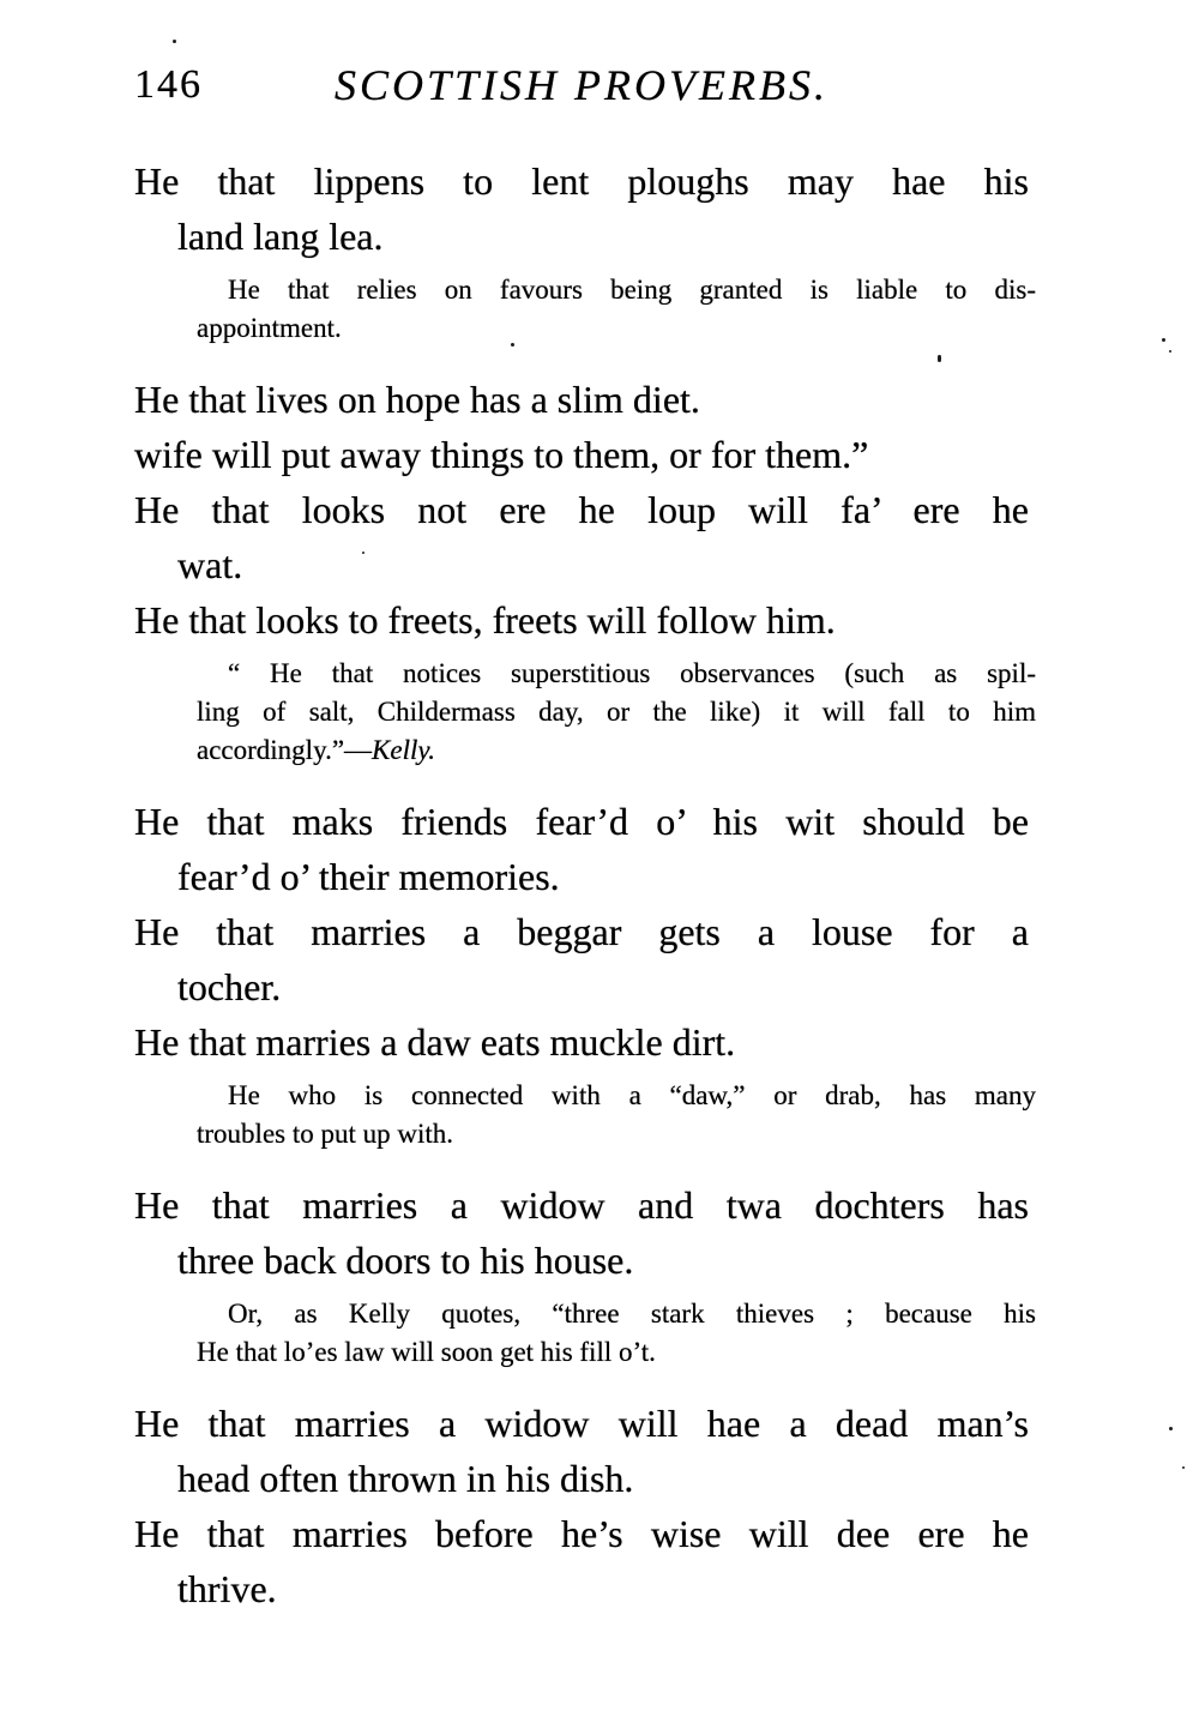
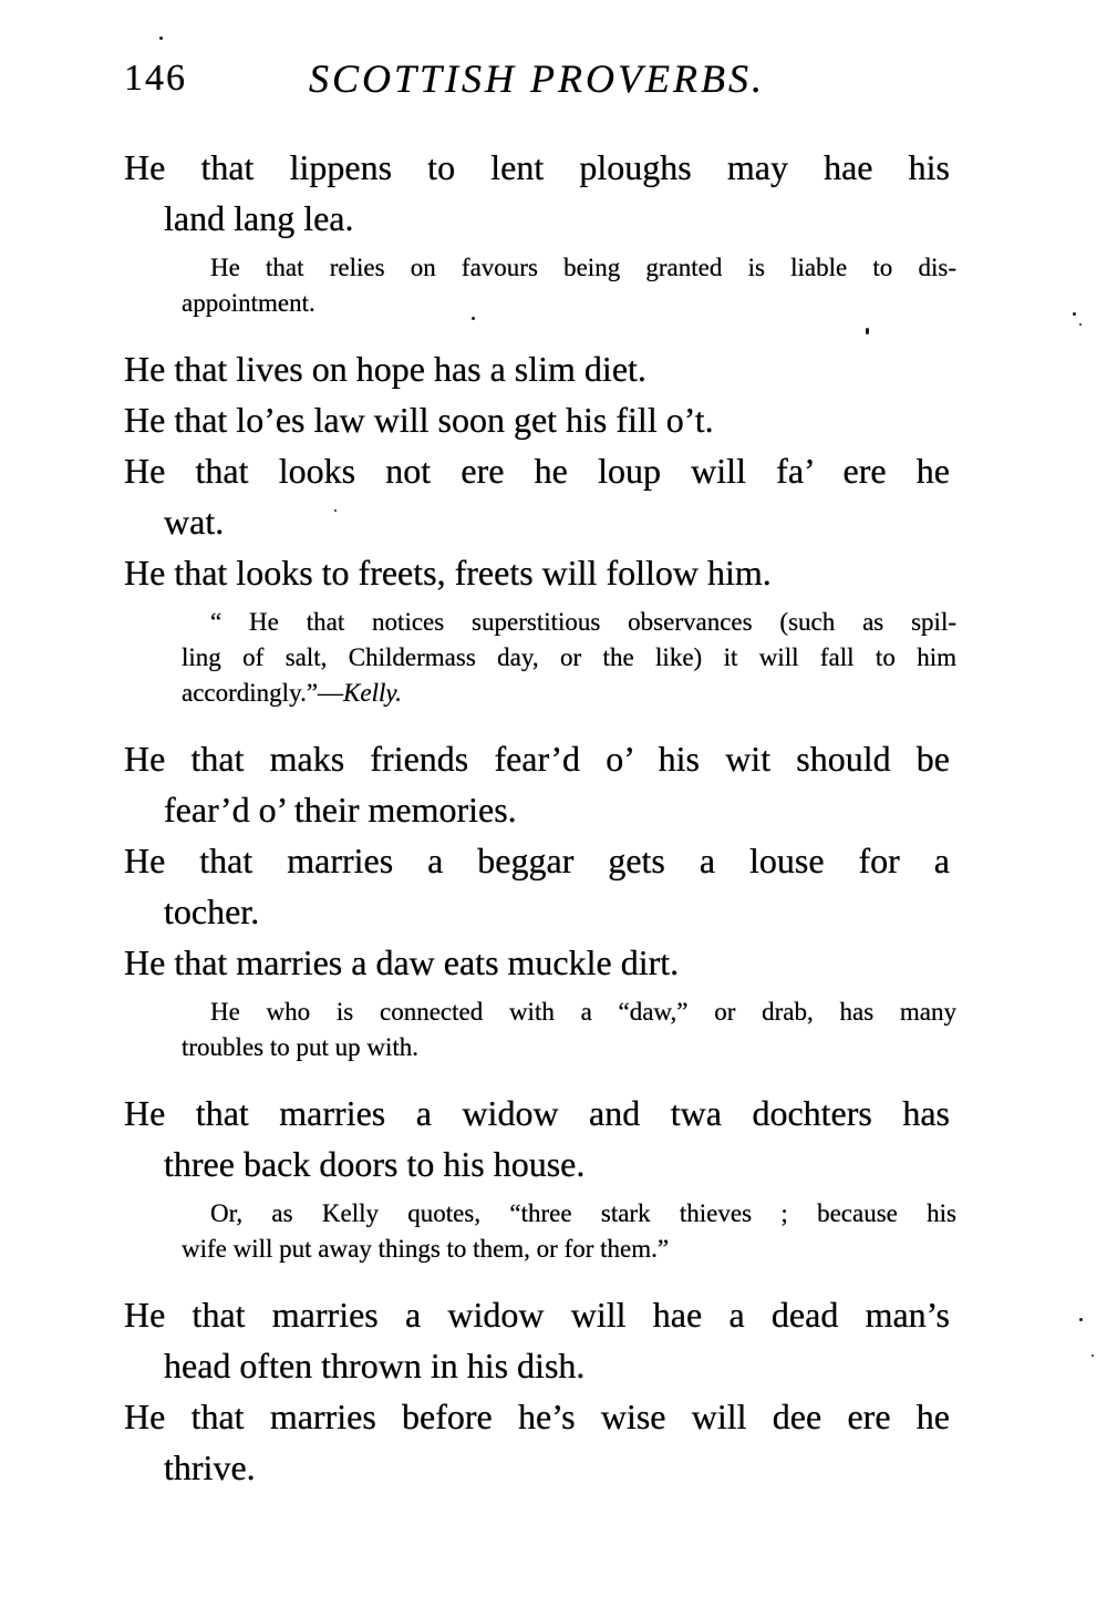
  146
  SCOTTISH PROVERBS.
  He that lippens to lent ploughs may hae his
  land lang lea.
  He that relies on favours being granted is liable to dis-
  appointment.
  He that lives on hope has a slim diet.
- wife will put away things to them, or for them.”
+ He that lo’es law will soon get his fill o’t.
  He that looks not ere he loup will fa’ ere he
  wat.
  He that looks to freets, freets will follow him.
  “ He that notices superstitious observances (such as spil-
  ling of salt, Childermass day, or the like) it will fall to him
  accordingly.”—Kelly.
  He that maks friends fear’d o’ his wit should be
  fear’d o’ their memories.
  He that marries a beggar gets a louse for a
  tocher.
  He that marries a daw eats muckle dirt.
  He who is connected with a “daw,” or drab, has many
  troubles to put up with.
  He that marries a widow and twa dochters has
  three back doors to his house.
  Or, as Kelly quotes, “three stark thieves ; because his
- He that lo’es law will soon get his fill o’t.
+ wife will put away things to them, or for them.”
  He that marries a widow will hae a dead man’s
  head often thrown in his dish.
  He that marries before he’s wise will dee ere he
  thrive.
